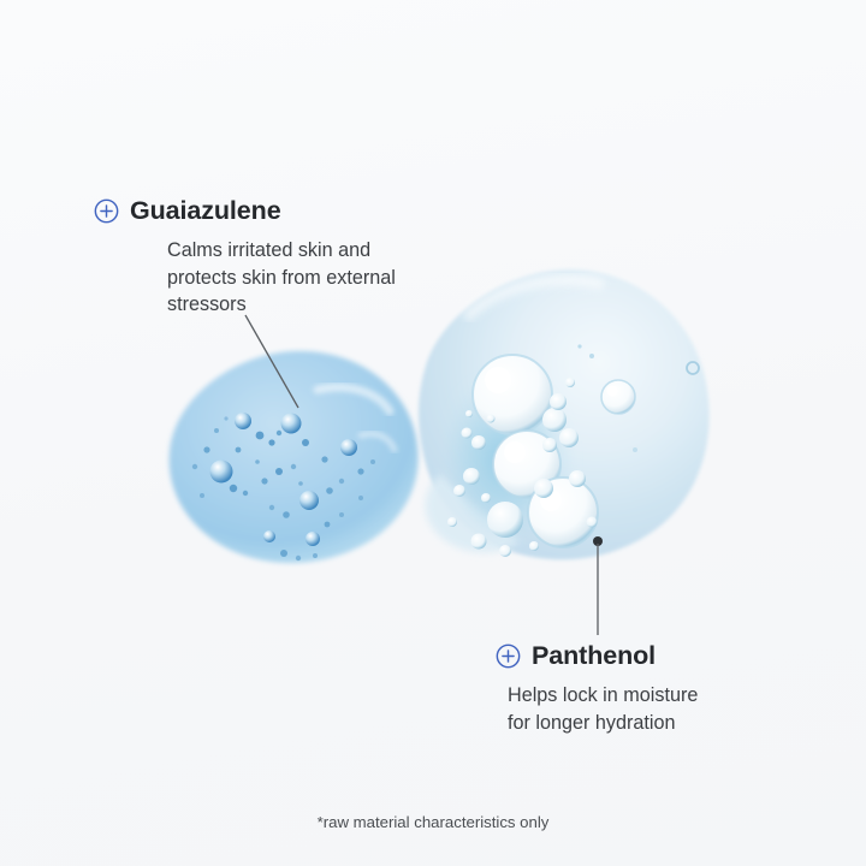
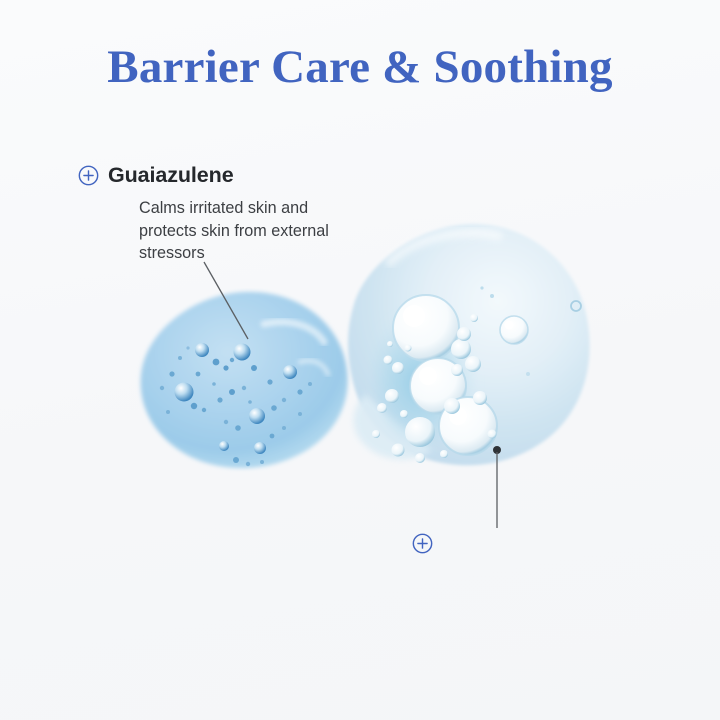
+ Barrier Care & Soothing
  Guaiazulene
  Calms irritated skin and
  protects skin from external
  stressors
- Panthenol
- Helps lock in moisture
- for longer hydration
- *raw material characteristics only
